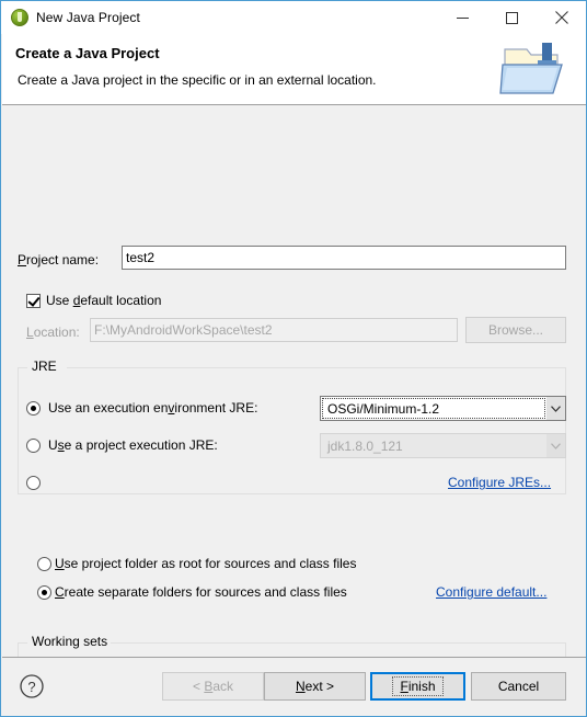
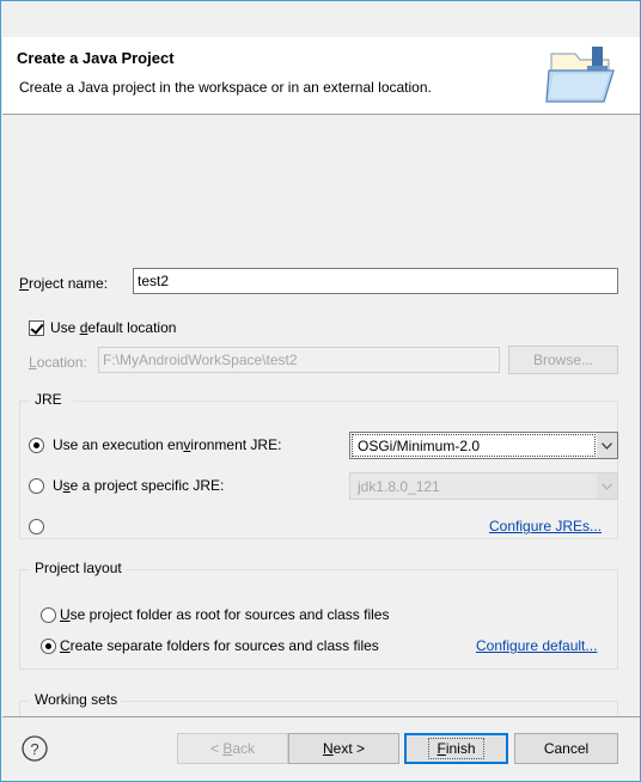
- New Java Project
  Create a Java Project
- Create a Java project in the specific or in an external location.
+ Create a Java project in the workspace or in an external location.
  Project name:
  test2
  Use default location
  Location:
  F:\MyAndroidWorkSpace\test2
  Browse...
  JRE
  Use an execution environment JRE:
- OSGi/Minimum-1.2
+ OSGi/Minimum-2.0
- Use a project execution JRE:
+ Use a project specific JRE:
  jdk1.8.0_121
  Configure JREs...
+ Project layout
  Use project folder as root for sources and class files
  Create separate folders for sources and class files
  Configure default...
  Working sets
  ?
  < Back
  Next >
  Finish
  Cancel
